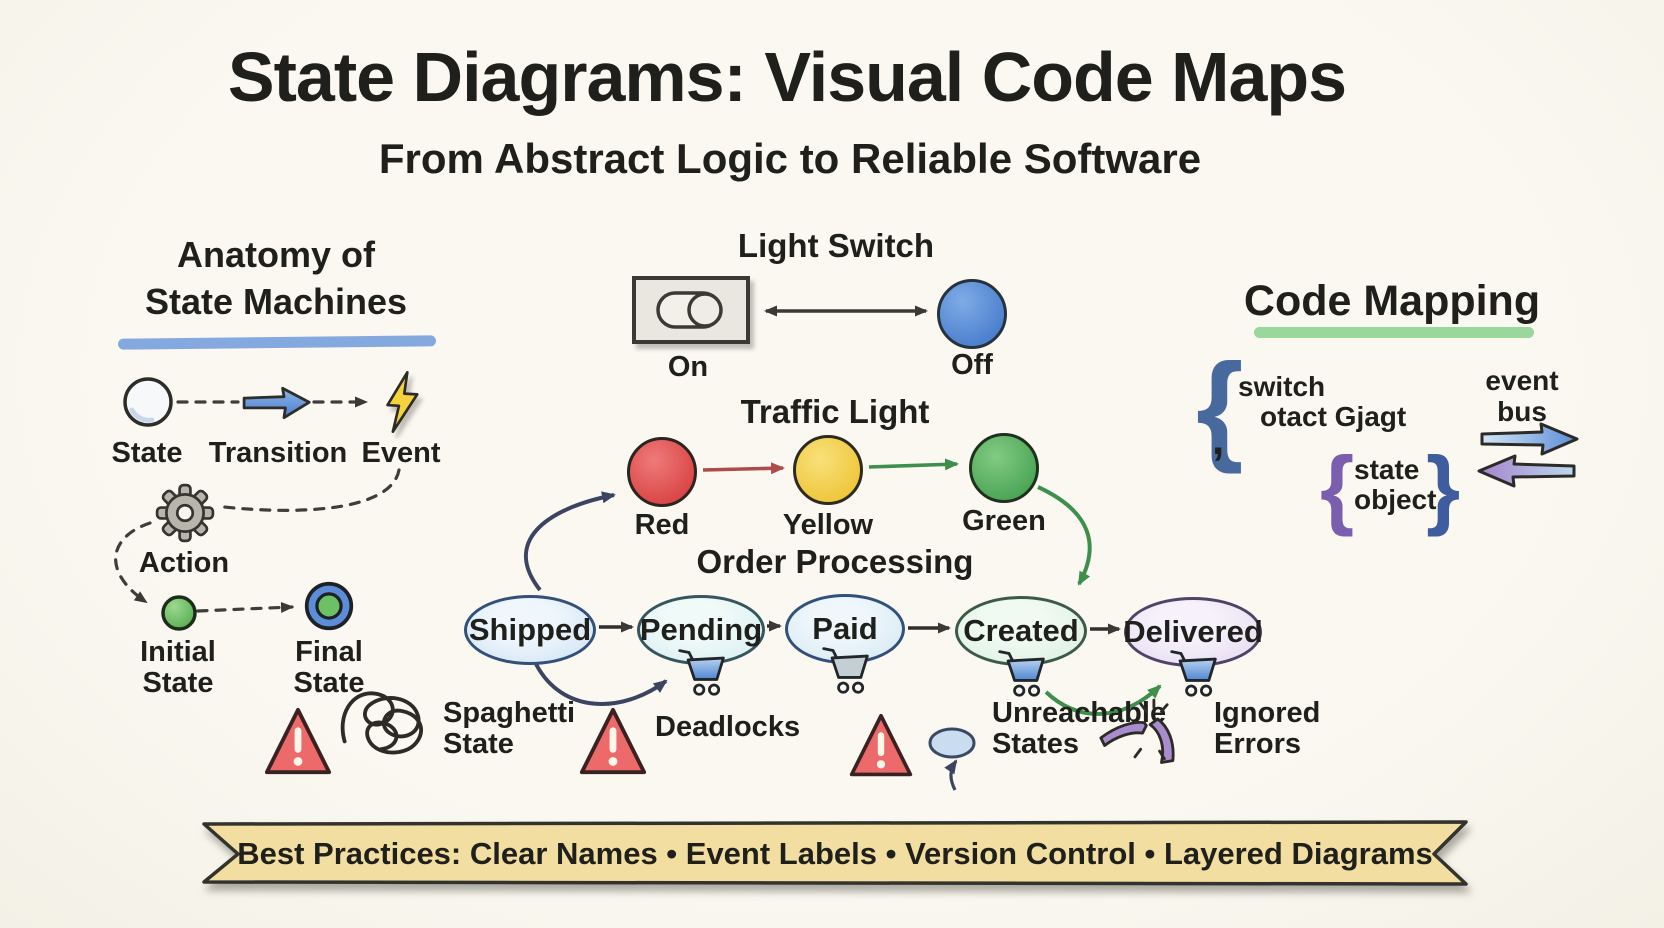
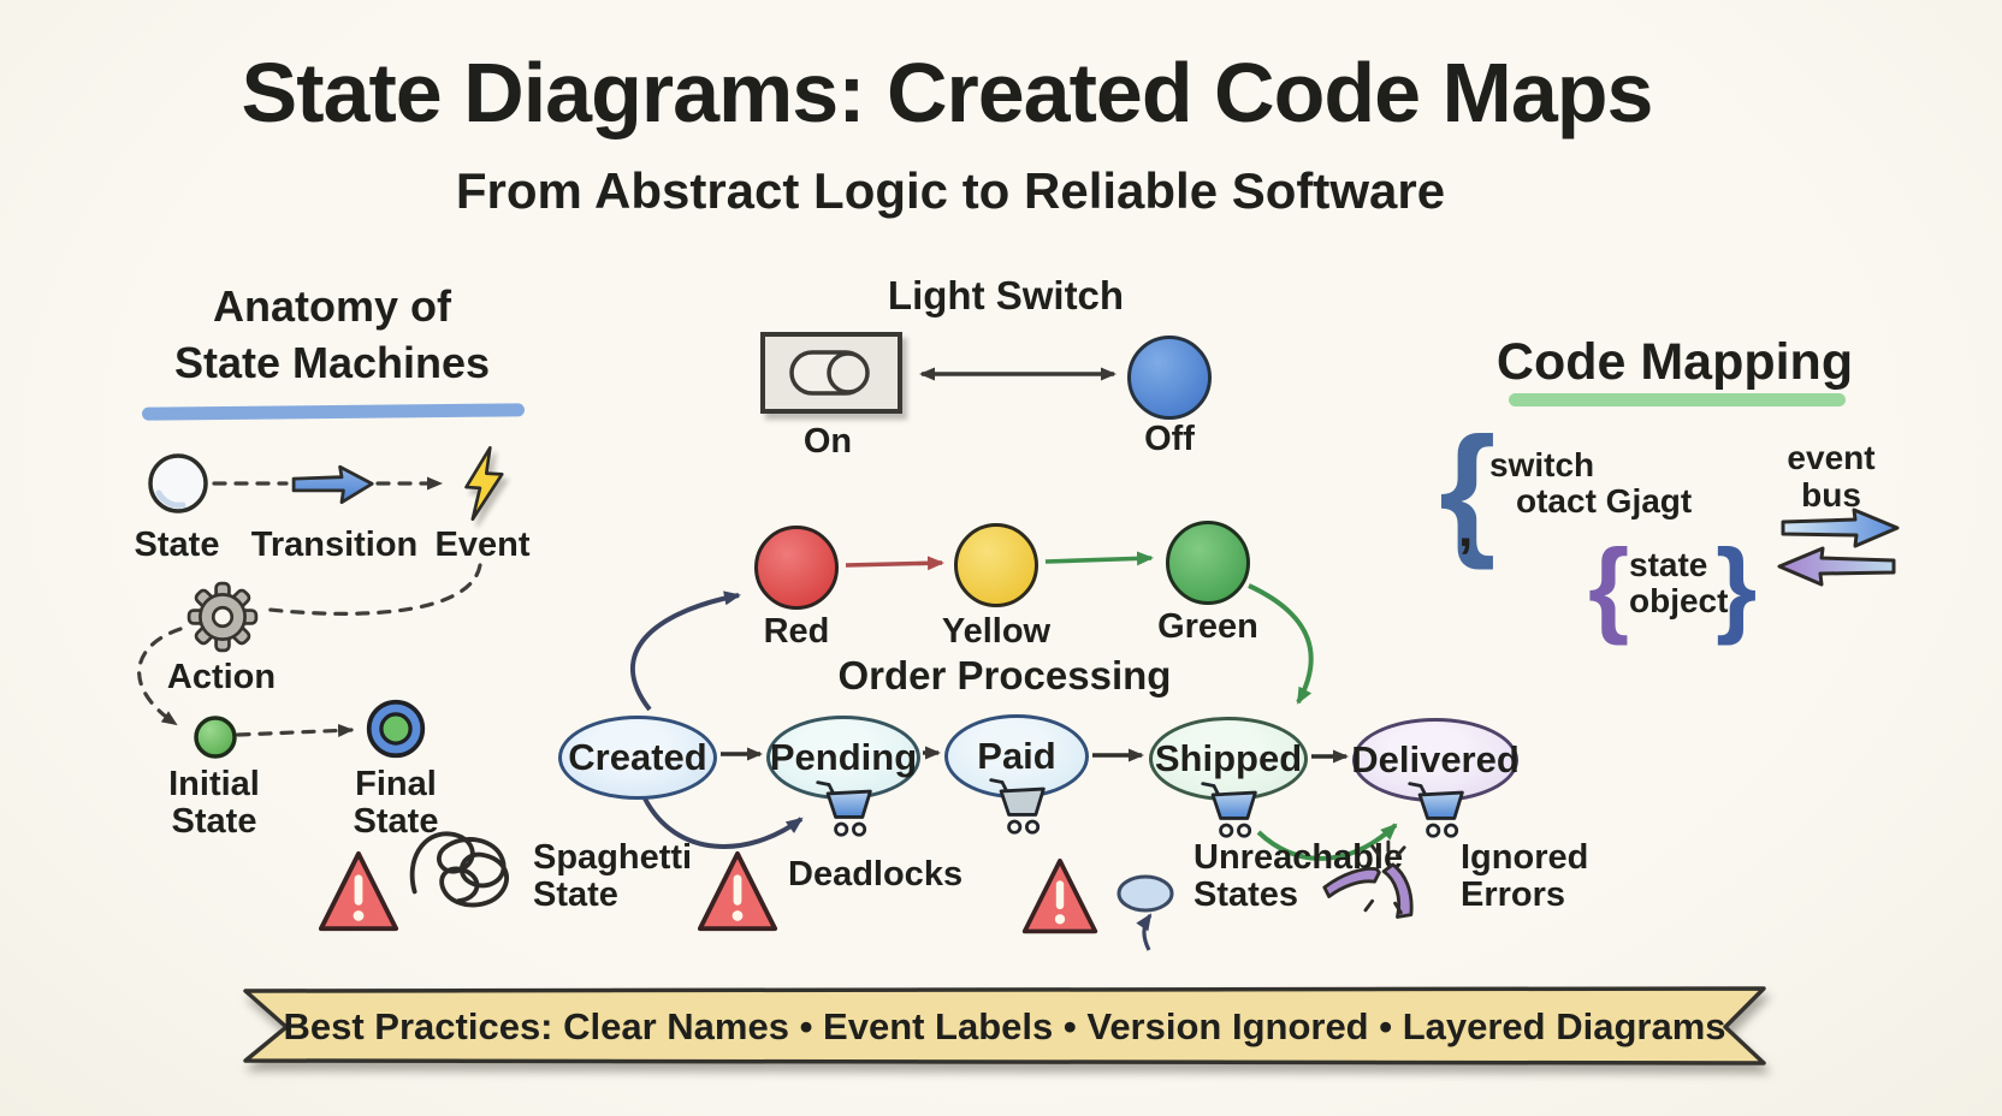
- State Diagrams: Visual Code Maps
+ State Diagrams: Created Code Maps
  From Abstract Logic to Reliable Software
  Anatomy of
  State Machines
  State
  Transition
  Event
  Action
  Initial
  State
  Final
  State
  Light Switch
  On
  Off
- Traffic Light
  Red
  Yellow
  Green
  Order Processing
- Shipped
+ Created
  Pending
  Paid
- Created
+ Shipped
  Delivered
  Code Mapping
  {
  ,
  switch
  otact Gjagt
  event
  bus
  {
  state
  object
  }
  Spaghetti
  State
  Deadlocks
  Unreachable
  States
  Ignored
  Errors
- Best Practices: Clear Names • Event Labels • Version Control • Layered Diagrams
+ Best Practices: Clear Names • Event Labels • Version Ignored • Layered Diagrams
